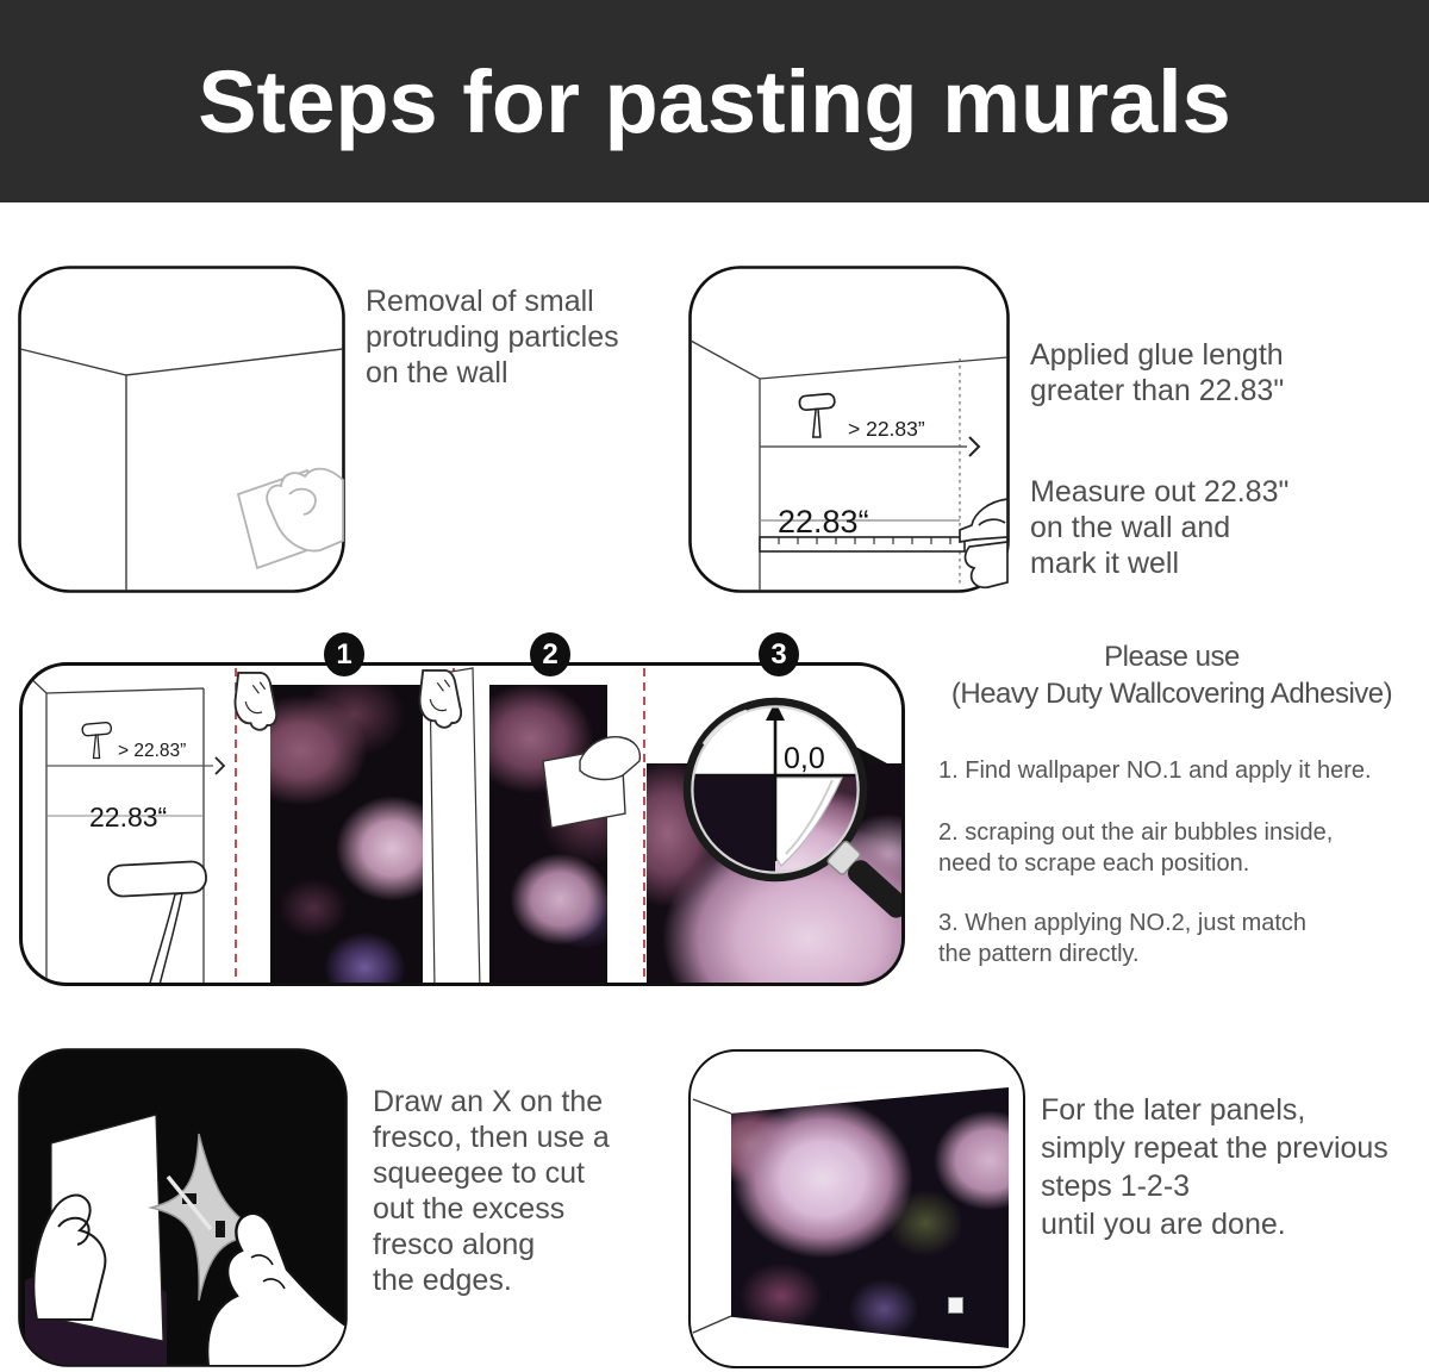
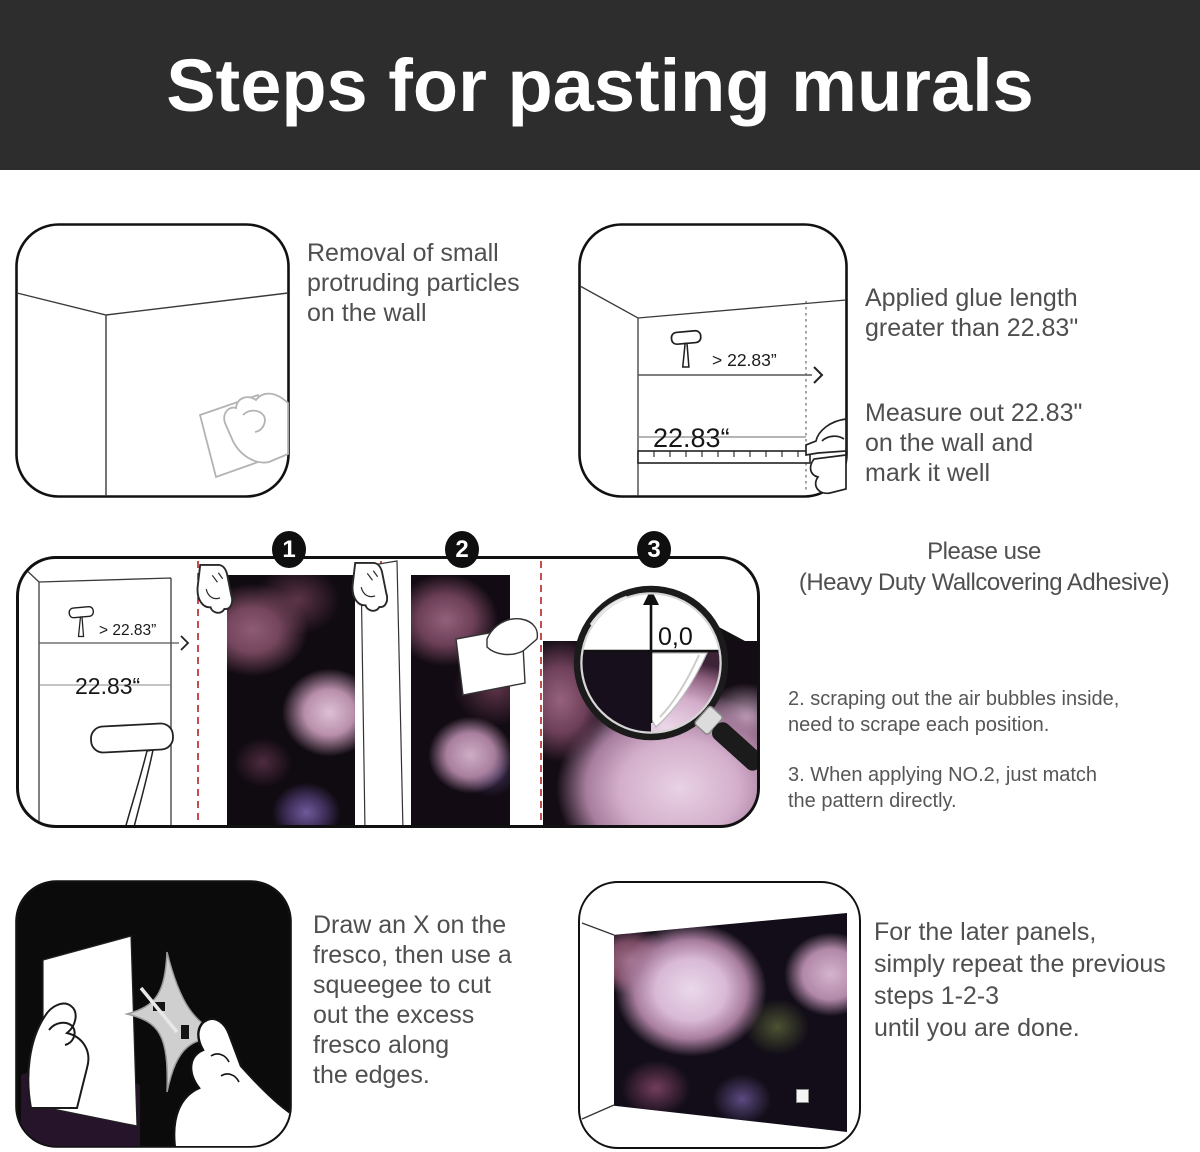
  Steps for pasting murals
  Removal of small
  protruding particles
  on the wall
  > 22.83”
  22.83“
  Applied glue length
  greater than 22.83"
  Measure out 22.83"
  on the wall and
  mark it well
  > 22.83”
  22.83“
  0,0
  1
  2
  3
  Please use
  (Heavy Duty Wallcovering Adhesive)
- 1. Find wallpaper NO.1 and apply it here.
  2. scraping out the air bubbles inside,
  need to scrape each position.
  3. When applying NO.2, just match
  the pattern directly.
  Draw an X on the
  fresco, then use a
  squeegee to cut
  out the excess
  fresco along
  the edges.
  For the later panels,
  simply repeat the previous
  steps 1-2-3
  until you are done.
